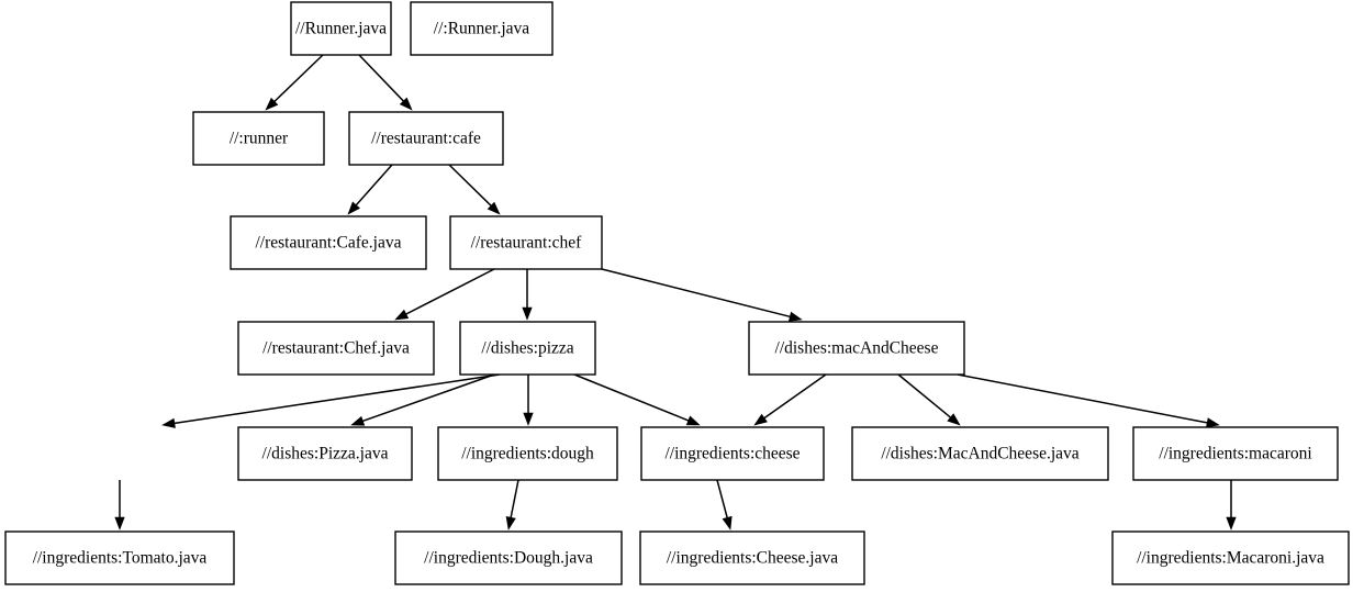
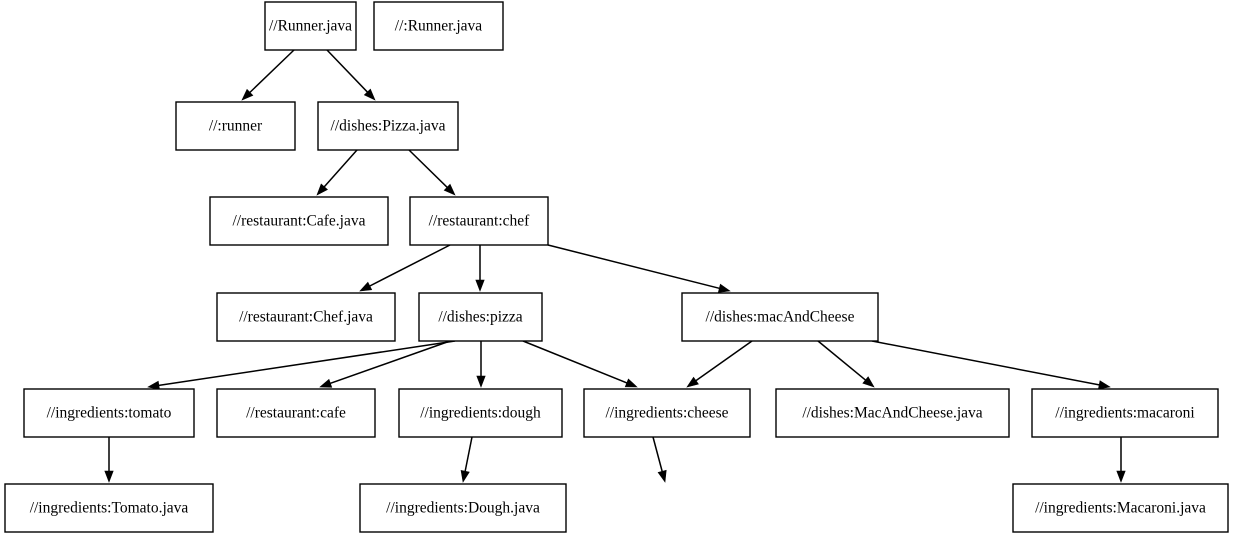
  //Runner.java
  //:Runner.java
  //:runner
- //restaurant:cafe
+ //dishes:Pizza.java
  //restaurant:Cafe.java
  //restaurant:chef
  //restaurant:Chef.java
  //dishes:pizza
  //dishes:macAndCheese
+ //ingredients:tomato
- //dishes:Pizza.java
+ //restaurant:cafe
  //ingredients:dough
  //ingredients:cheese
  //dishes:MacAndCheese.java
  //ingredients:macaroni
  //ingredients:Tomato.java
  //ingredients:Dough.java
- //ingredients:Cheese.java
  //ingredients:Macaroni.java
